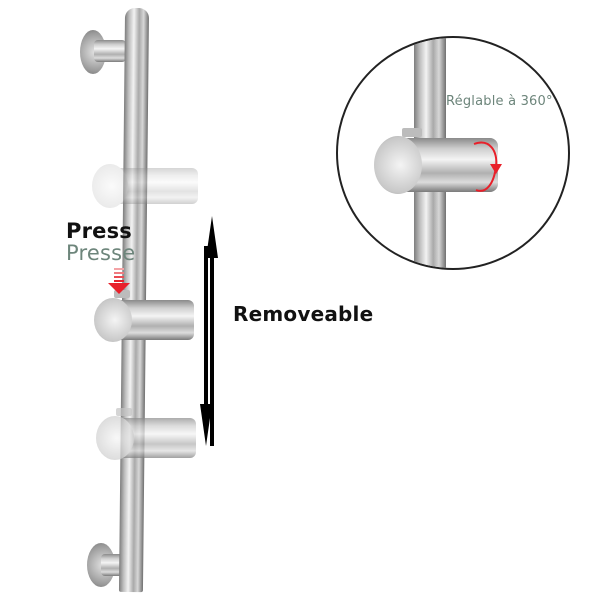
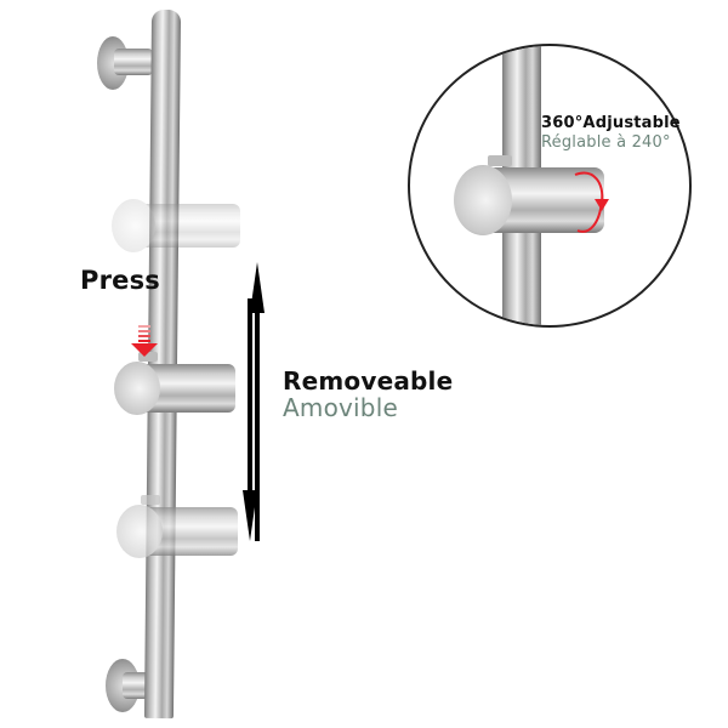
  Press
- Presse
  Removeable
+ Amovible
+ 360°Adjustable
- Réglable à 360°
+ Réglable à 240°
